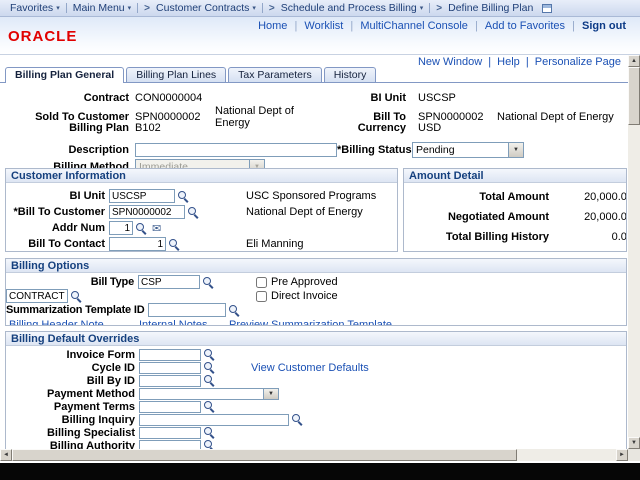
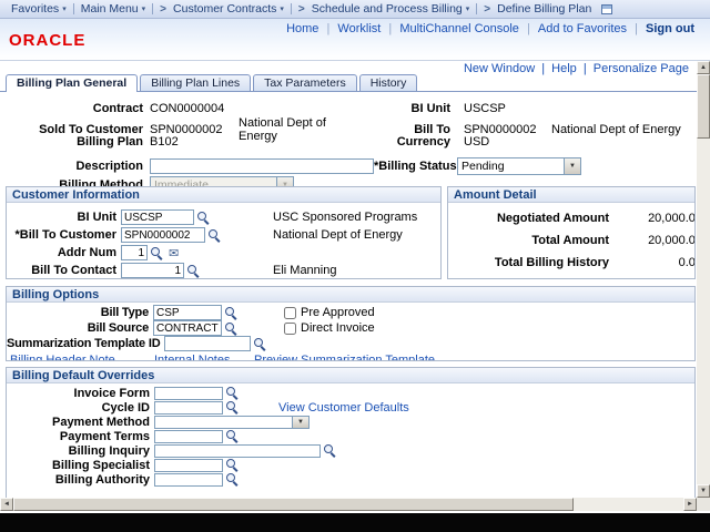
  Favorites
  Main Menu
  >
  Customer Contracts
  >
  Schedule and Process Billing
  >
  Define Billing Plan
  Home | Worklist | MultiChannel Console | Add to Favorites | Sign out
  ORACLE
  New Window | Help | Personalize Page
  Billing Plan General
  Billing Plan Lines
  Tax Parameters
  History
  Contract
  CON0000004
  BI Unit
  USCSP
  Sold To Customer
  SPN0000002
  National Dept of Energy
  Bill To
  SPN0000002 National Dept of Energy
  Billing Plan
  B102
  Currency
  USD
  Description
  *Billing Status
  Pending
  Billing Method
  Immediate
  Customer Information
  BI Unit
  USCSP
  USC Sponsored Programs
  *Bill To Customer
  SPN0000002
  National Dept of Energy
  Addr Num
  1
  ✉
  Bill To Contact
  1
  Eli Manning
  Amount Detail
- Total Amount
+ Negotiated Amount
  20,000.0
- Negotiated Amount
+ Total Amount
  20,000.0
  Total Billing History
  0.0
  Billing Options
  Bill Type
  CSP
  Pre Approved
+ Bill Source
  CONTRACT
  Direct Invoice
  Summarization Template ID
  Billing Default Overrides
  Invoice Form
  Cycle ID
  View Customer Defaults
- Bill By ID
  Payment Method
  Payment Terms
  Billing Inquiry
  Billing Specialist
  Billing Authority
